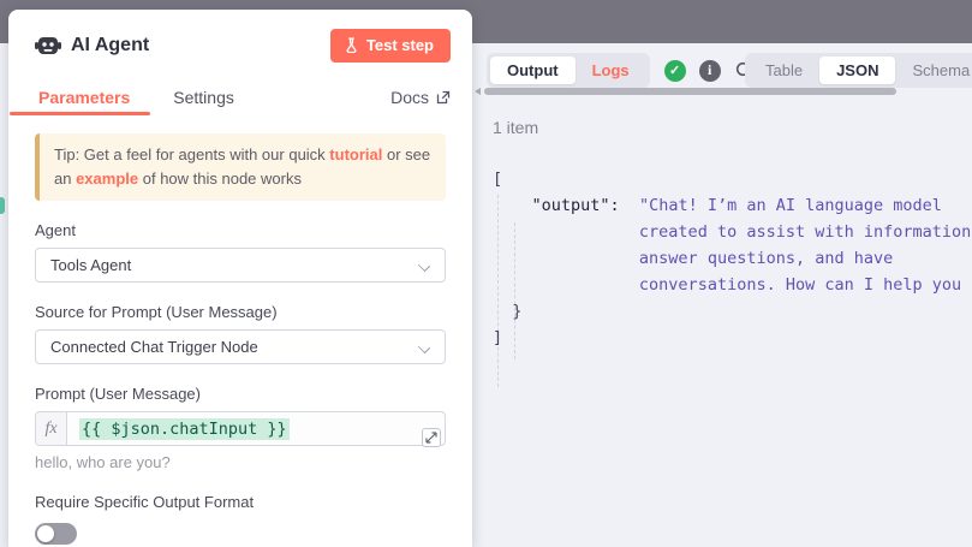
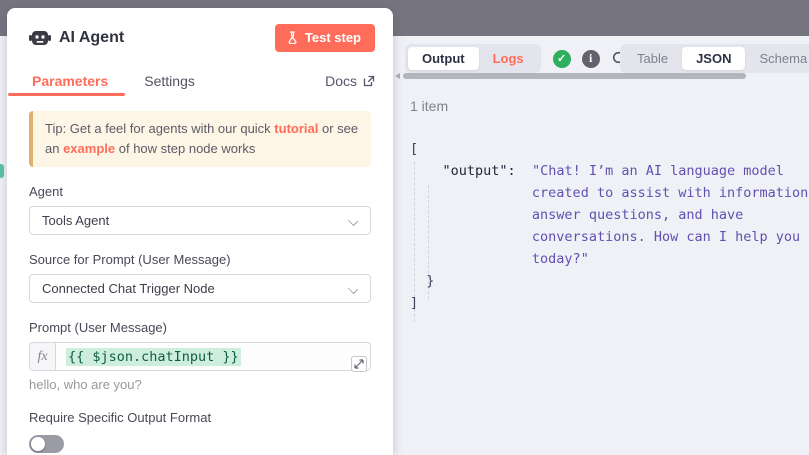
  AI Agent
  Test step
  Parameters
  Settings
  Docs
- Tip: Get a feel for agents with our quick tutorial or see an example of how this node works
+ Tip: Get a feel for agents with our quick tutorial or see an example of how step node works
  Agent
  Tools Agent
  Source for Prompt (User Message)
  Connected Chat Trigger Node
  Prompt (User Message)
  fx
  {{ $json.chatInput }}
  hello, who are you?
  Require Specific Output Format
  Output
  Logs
  ✓
  i
  Table
  JSON
  Schema
  1 item
  [
  "output": "Chat! I’m an AI language model
  created to assist with information
  answer questions, and have
  conversations. How can I help you
+ today?"
  }
  ]
